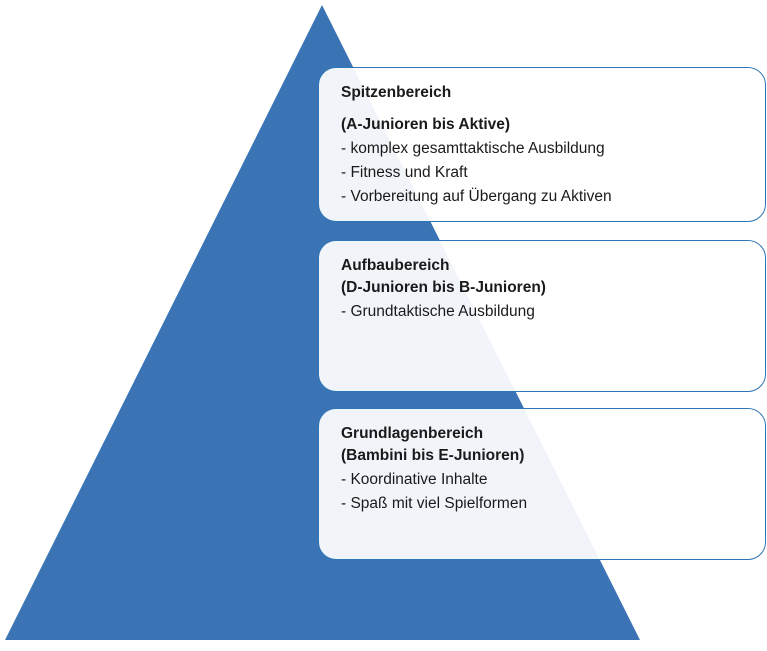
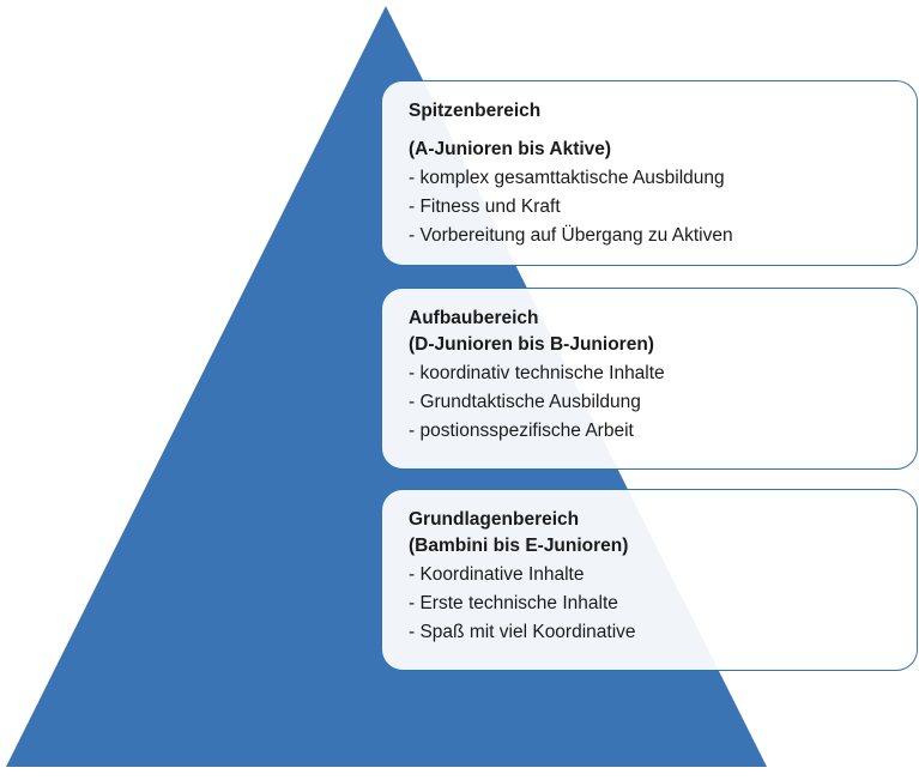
  Spitzenbereich
  (A-Junioren bis Aktive)
  - komplex gesamttaktische Ausbildung
  - Fitness und Kraft
  - Vorbereitung auf Übergang zu Aktiven
  Aufbaubereich
  (D-Junioren bis B-Junioren)
+ - koordinativ technische Inhalte
  - Grundtaktische Ausbildung
+ - postionsspezifische Arbeit
  Grundlagenbereich
  (Bambini bis E-Junioren)
  - Koordinative Inhalte
+ - Erste technische Inhalte
- - Spaß mit viel Spielformen
+ - Spaß mit viel Koordinative
